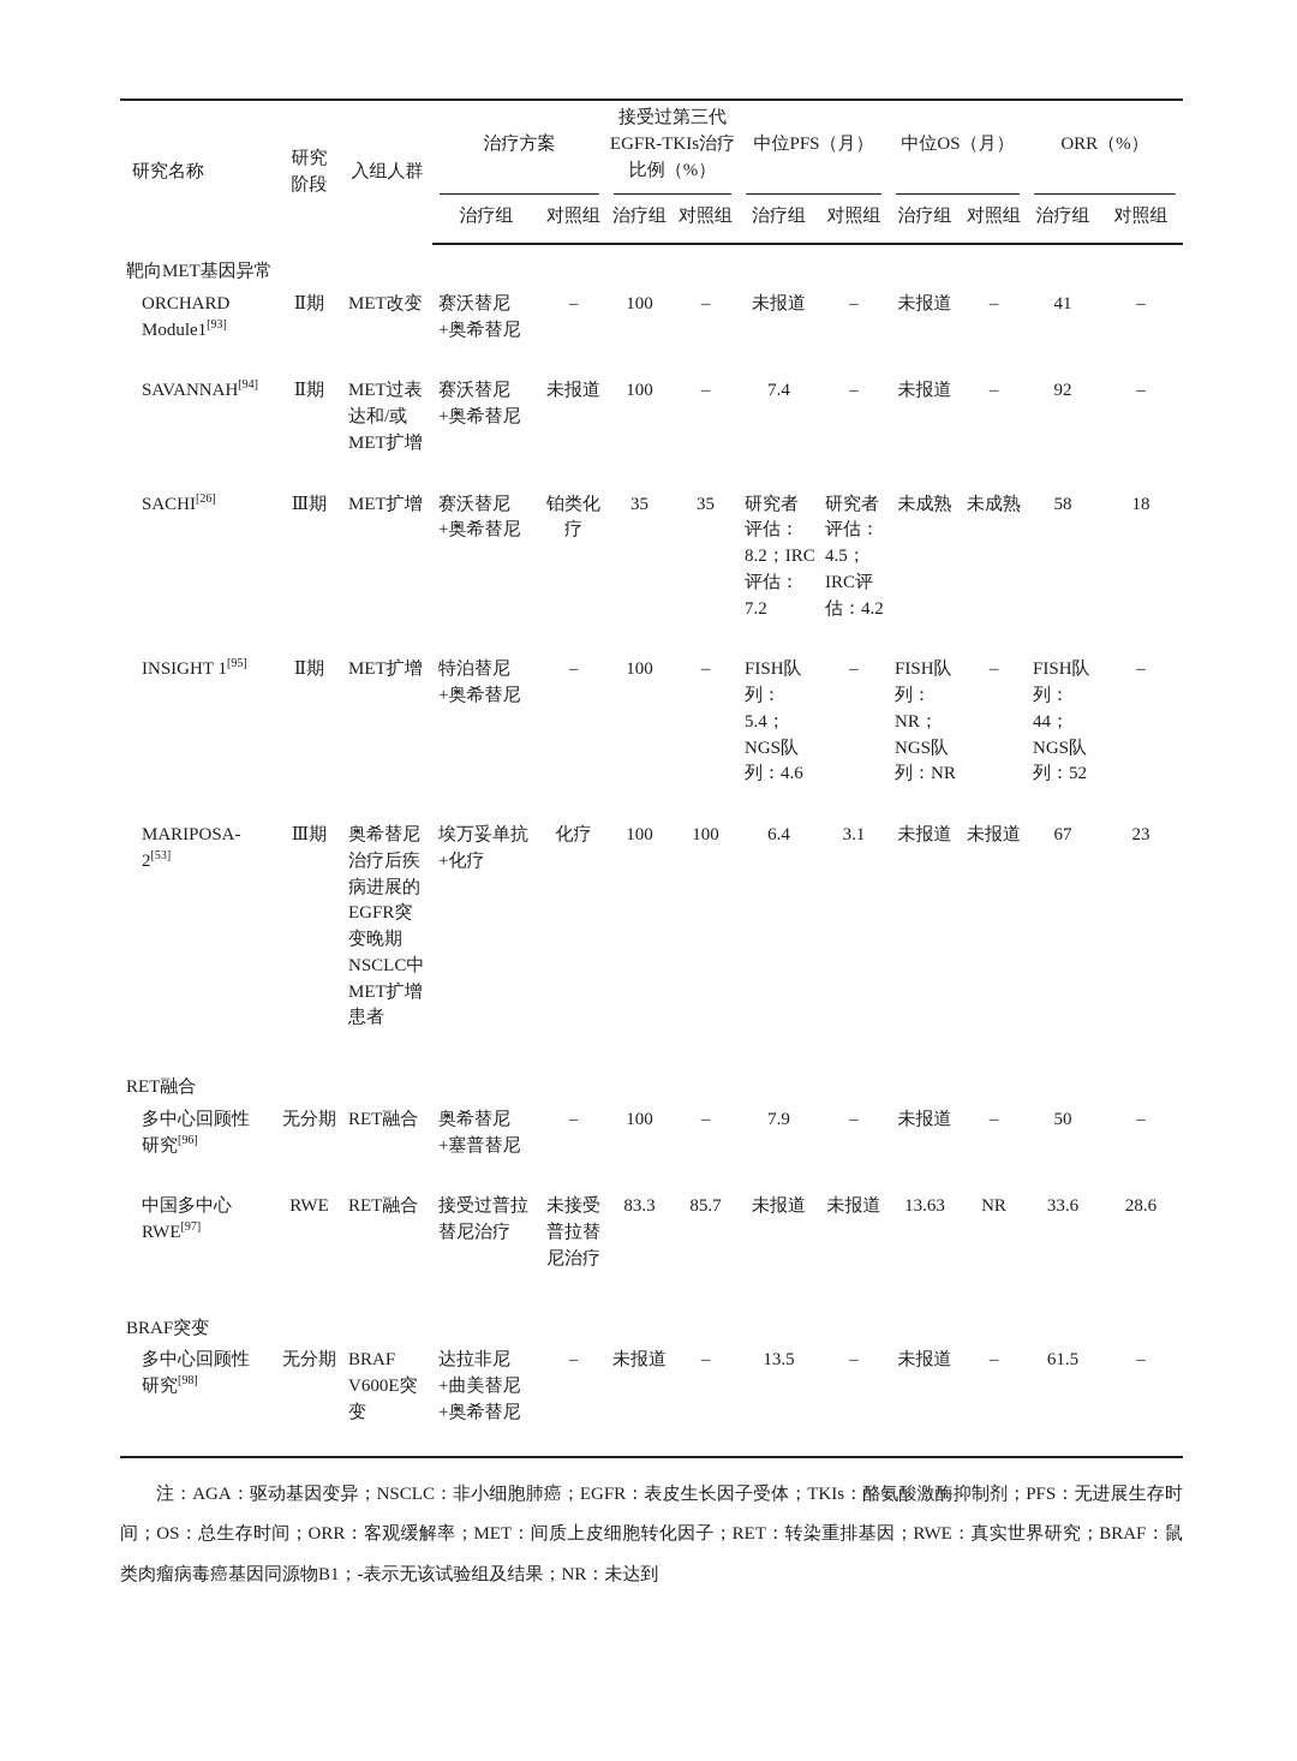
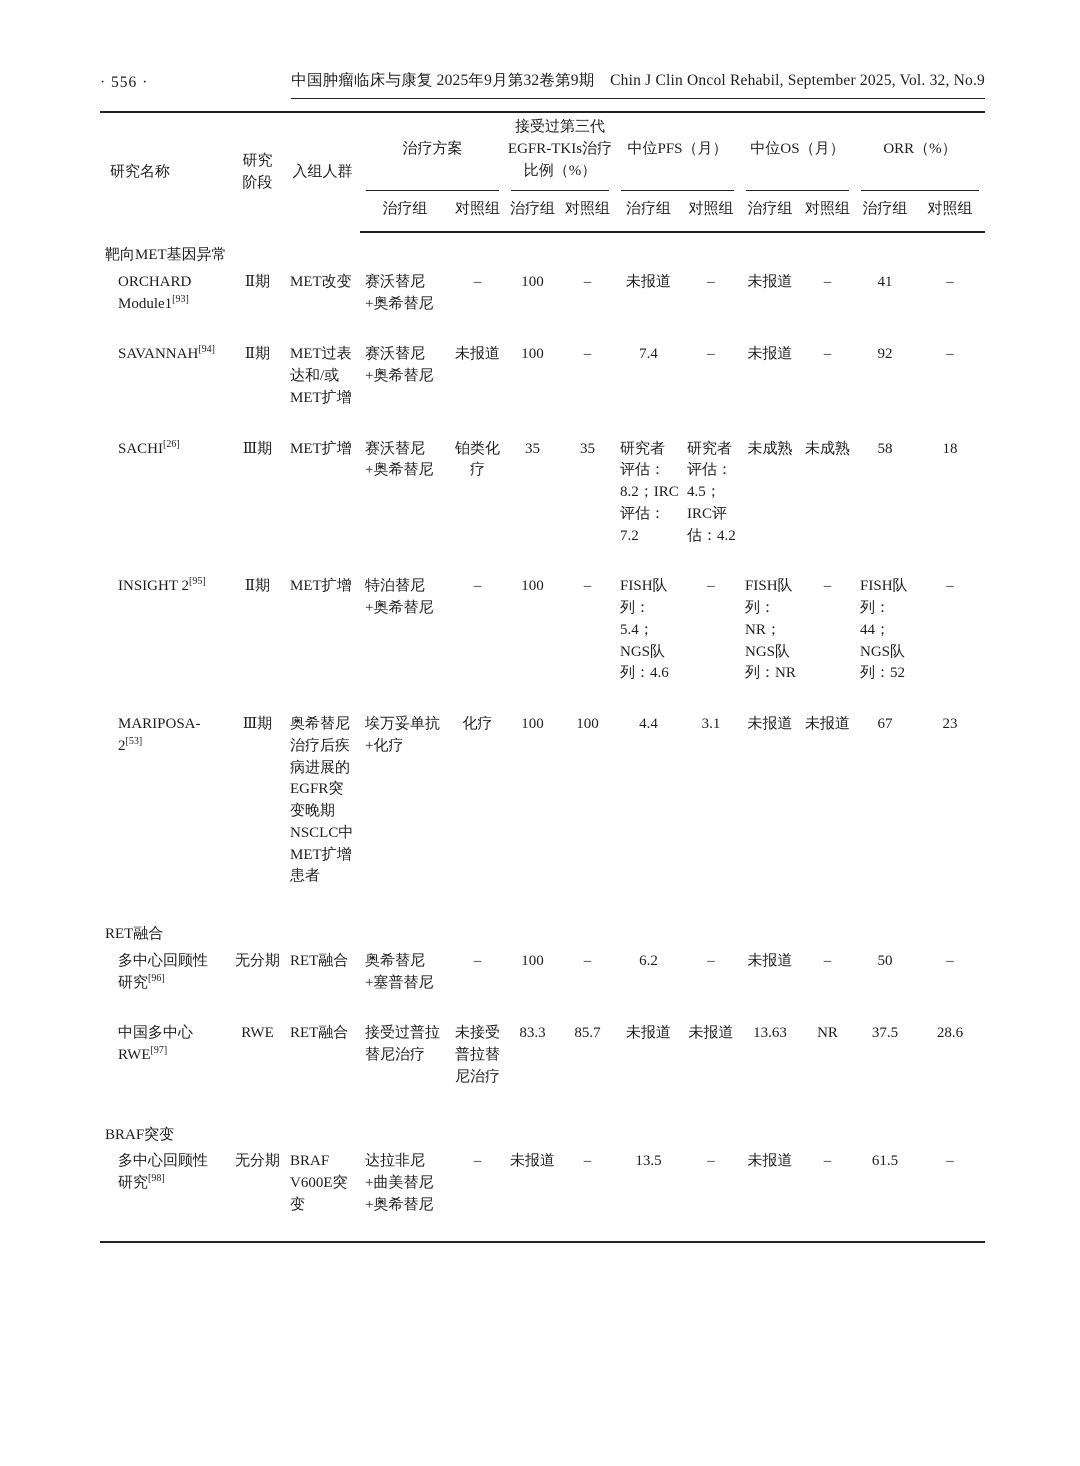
+ · 556 ·
+ 中国肿瘤临床与康复 2025年9月第32卷第9期 Chin J Clin Oncol Rehabil, September 2025, Vol. 32, No.9
  研究名称	研究阶段	入组人群	治疗方案	接受过第三代EGFR-TKIs治疗比例（%）	中位PFS（月）	中位OS（月）	ORR（%）
  治疗组	对照组	治疗组	对照组	治疗组	对照组	治疗组	对照组	治疗组	对照组
  靶向MET基因异常
  ORCHARD Module1[93]	Ⅱ期	MET改变	赛沃替尼+奥希替尼	–	100	–	未报道	–	未报道	–	41	–
  SAVANNAH[94]	Ⅱ期	MET过表达和/或MET扩增	赛沃替尼+奥希替尼	未报道	100	–	7.4	–	未报道	–	92	–
  SACHI[26]	Ⅲ期	MET扩增	赛沃替尼+奥希替尼	铂类化疗	35	35	研究者评估：8.2；IRC评估：7.2	研究者评估：4.5；IRC评估：4.2	未成熟	未成熟	58	18
- INSIGHT 1[95]	Ⅱ期	MET扩增	特泊替尼+奥希替尼	–	100	–	FISH队列：5.4；NGS队列：4.6	–	FISH队列：NR；NGS队列：NR	–	FISH队列：44；NGS队列：52	–
+ INSIGHT 2[95]	Ⅱ期	MET扩增	特泊替尼+奥希替尼	–	100	–	FISH队列：5.4；NGS队列：4.6	–	FISH队列：NR；NGS队列：NR	–	FISH队列：44；NGS队列：52	–
- MARIPOSA-2[53]	Ⅲ期	奥希替尼治疗后疾病进展的EGFR突变晚期NSCLC中MET扩增患者	埃万妥单抗+化疗	化疗	100	100	6.4	3.1	未报道	未报道	67	23
+ MARIPOSA-2[53]	Ⅲ期	奥希替尼治疗后疾病进展的EGFR突变晚期NSCLC中MET扩增患者	埃万妥单抗+化疗	化疗	100	100	4.4	3.1	未报道	未报道	67	23
  RET融合
- 多中心回顾性研究[96]	无分期	RET融合	奥希替尼+塞普替尼	–	100	–	7.9	–	未报道	–	50	–
+ 多中心回顾性研究[96]	无分期	RET融合	奥希替尼+塞普替尼	–	100	–	6.2	–	未报道	–	50	–
- 中国多中心RWE[97]	RWE	RET融合	接受过普拉替尼治疗	未接受普拉替尼治疗	83.3	85.7	未报道	未报道	13.63	NR	33.6	28.6
+ 中国多中心RWE[97]	RWE	RET融合	接受过普拉替尼治疗	未接受普拉替尼治疗	83.3	85.7	未报道	未报道	13.63	NR	37.5	28.6
  BRAF突变
  多中心回顾性研究[98]	无分期	BRAF V600E突变	达拉非尼+曲美替尼+奥希替尼	–	未报道	–	13.5	–	未报道	–	61.5	–
- 注：AGA：驱动基因变异；NSCLC：非小细胞肺癌；EGFR：表皮生长因子受体；TKIs：酪氨酸激酶抑制剂；PFS：无进展生存时间；OS：总生存时间；ORR：客观缓解率；MET：间质上皮细胞转化因子；RET：转染重排基因；RWE：真实世界研究；BRAF：鼠类肉瘤病毒癌基因同源物B1；-表示无该试验组及结果；NR：未达到
